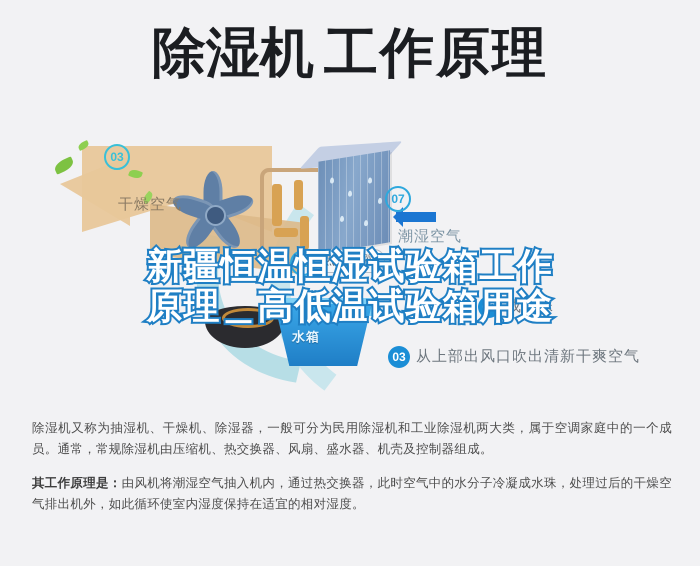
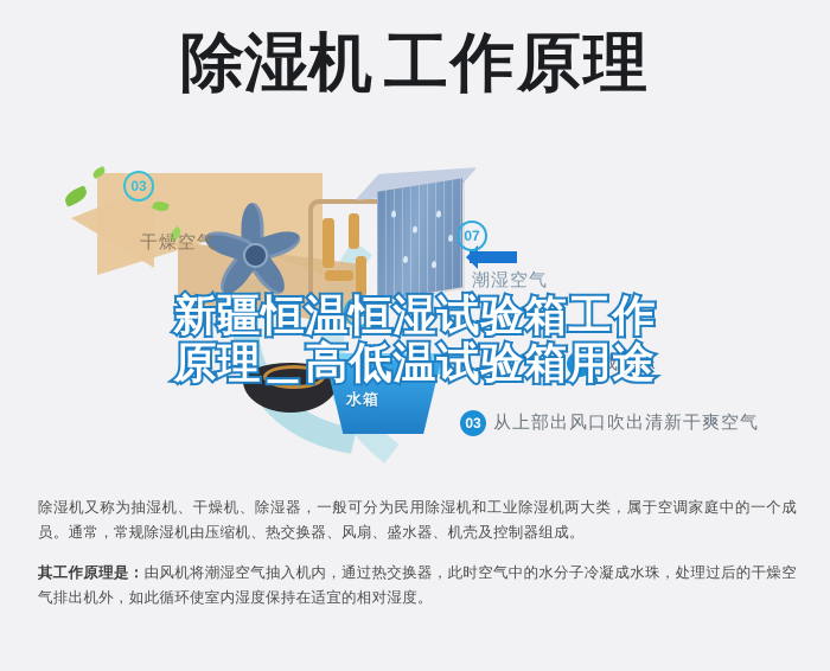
  除湿机 工作原理
  水箱
  03
  干燥空气
  02
- 热交换器
  07
  潮湿空气
  02
  成水珠
  03
  从上部出风口吹出清新干爽空气
  新疆恒温恒湿试验箱工作
  原理＿高低温试验箱用途
  除湿机又称为抽湿机、干燥机、除湿器，一般可分为民用除湿机和工业除湿机两大类，属于空调家庭中的一个成员。通常，常规除湿机由压缩机、热交换器、风扇、盛水器、机壳及控制器组成。
  其工作原理是：由风机将潮湿空气抽入机内，通过热交换器，此时空气中的水分子冷凝成水珠，处理过后的干燥空气排出机外，如此循环使室内湿度保持在适宜的相对湿度。
